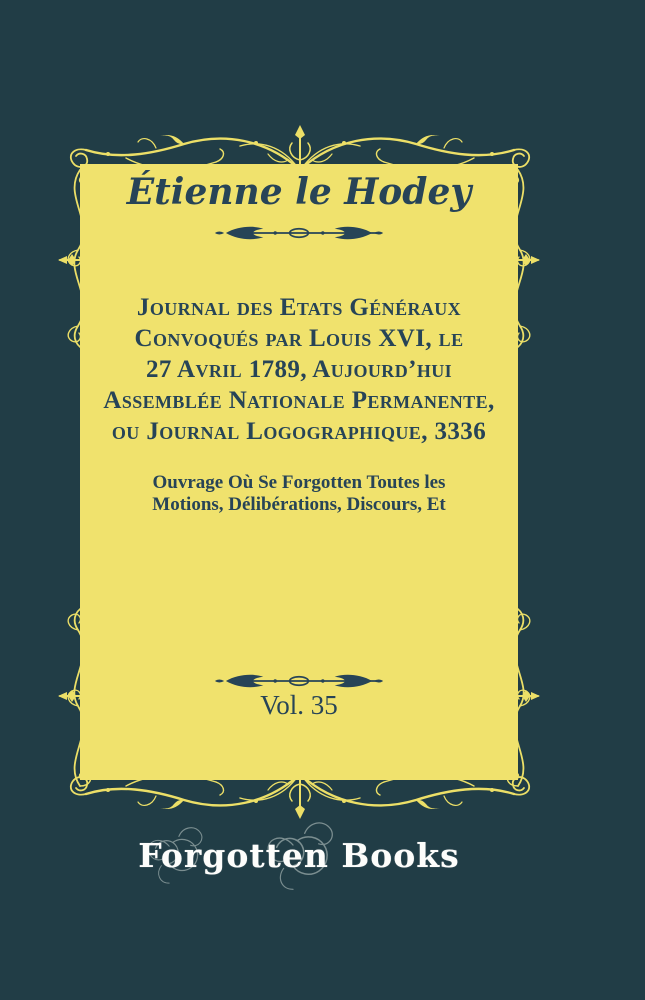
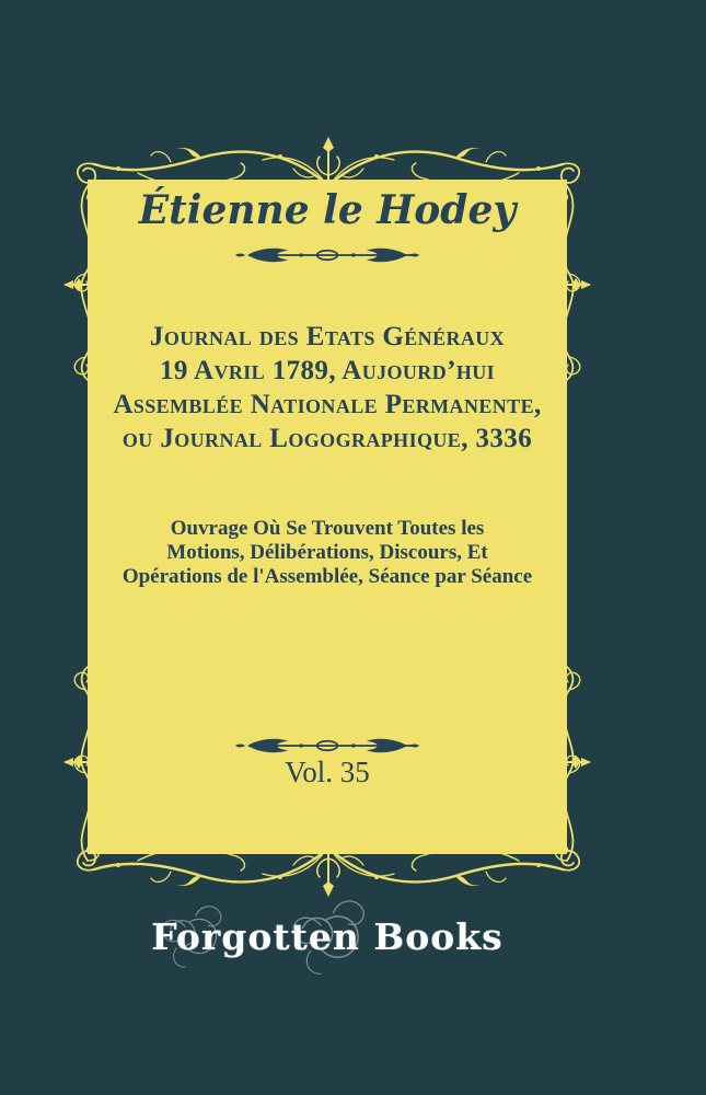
  Étienne le Hodey
  Journal des Etats Généraux
- Convoqués par Louis XVI, le
- 27 Avril 1789, Aujourd’hui
+ 19 Avril 1789, Aujourd’hui
  Assemblée Nationale Permanente,
  ou Journal Logographique, 3336
- Ouvrage Où Se Forgotten Toutes les
+ Ouvrage Où Se Trouvent Toutes les
  Motions, Délibérations, Discours, Et
+ Opérations de l'Assemblée, Séance par Séance
  Vol. 35
  Forgotten Books
